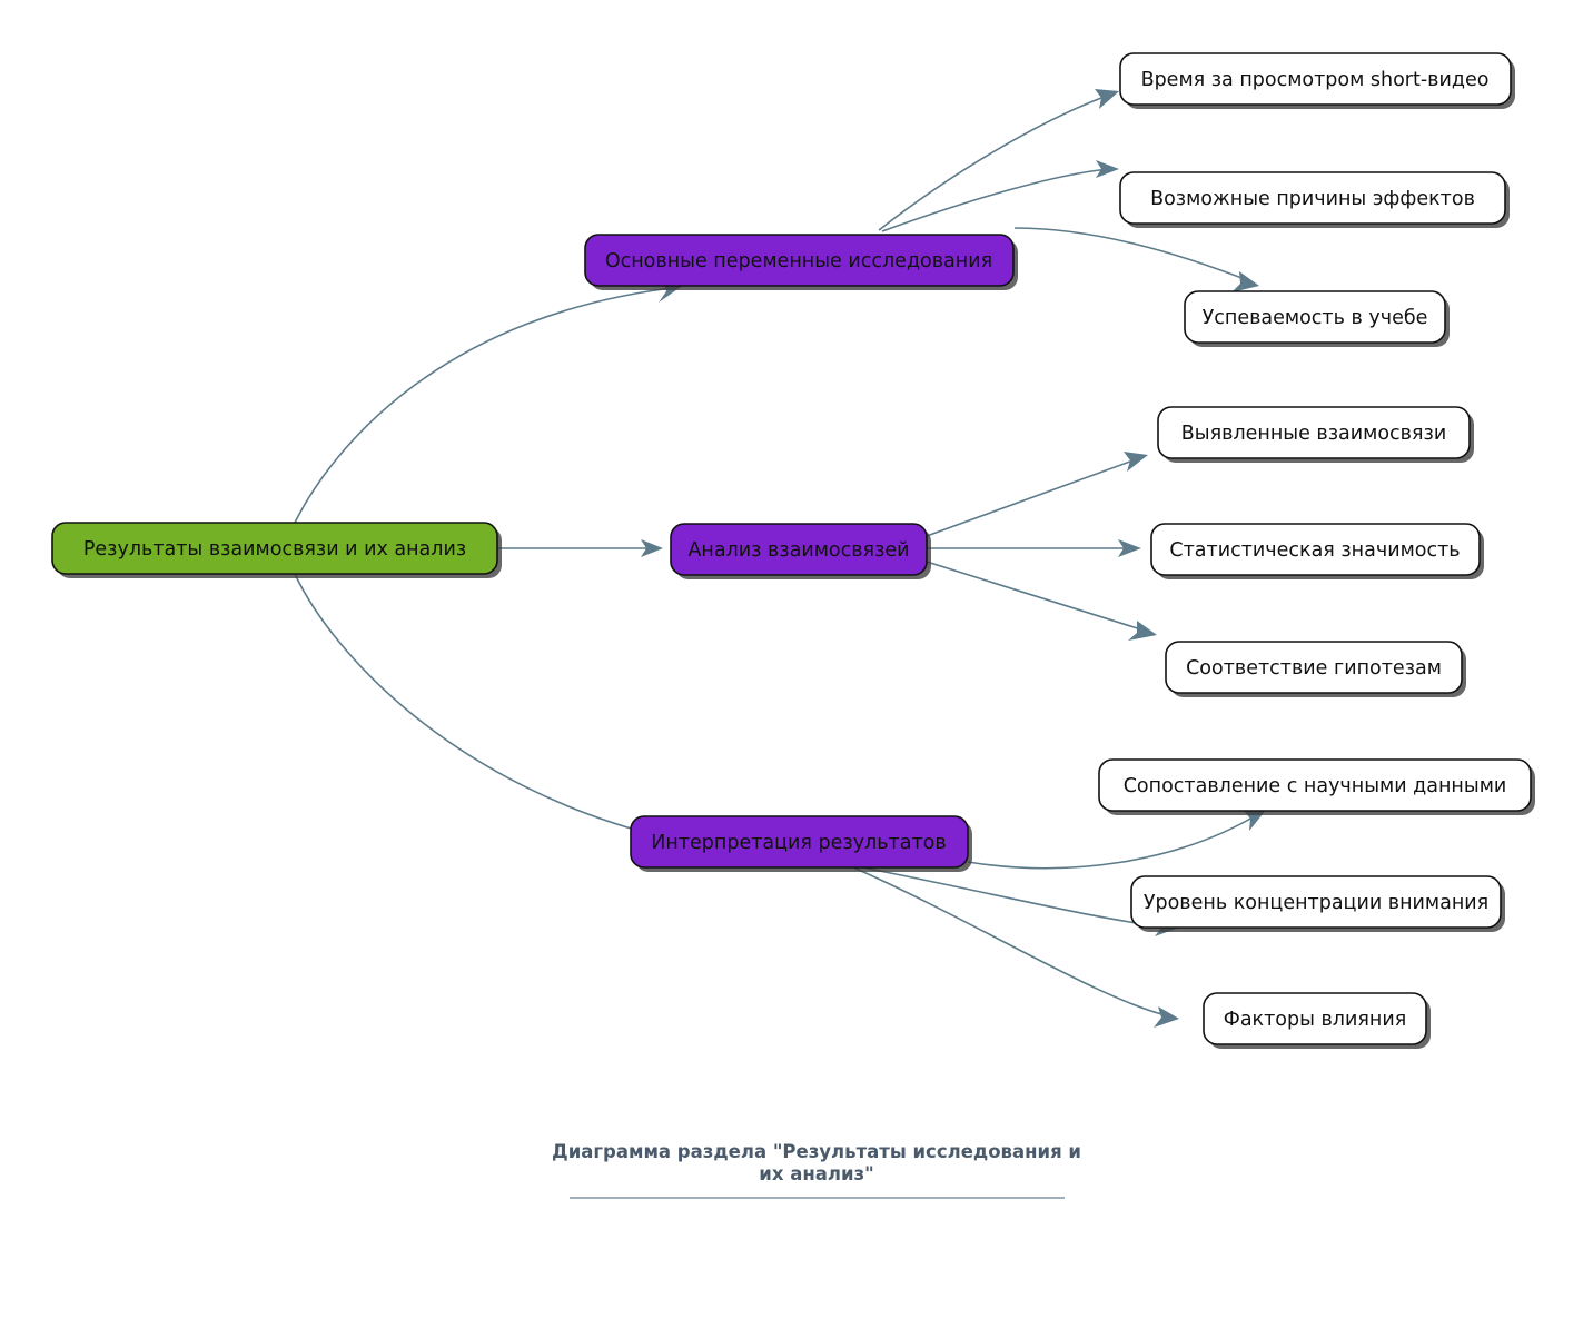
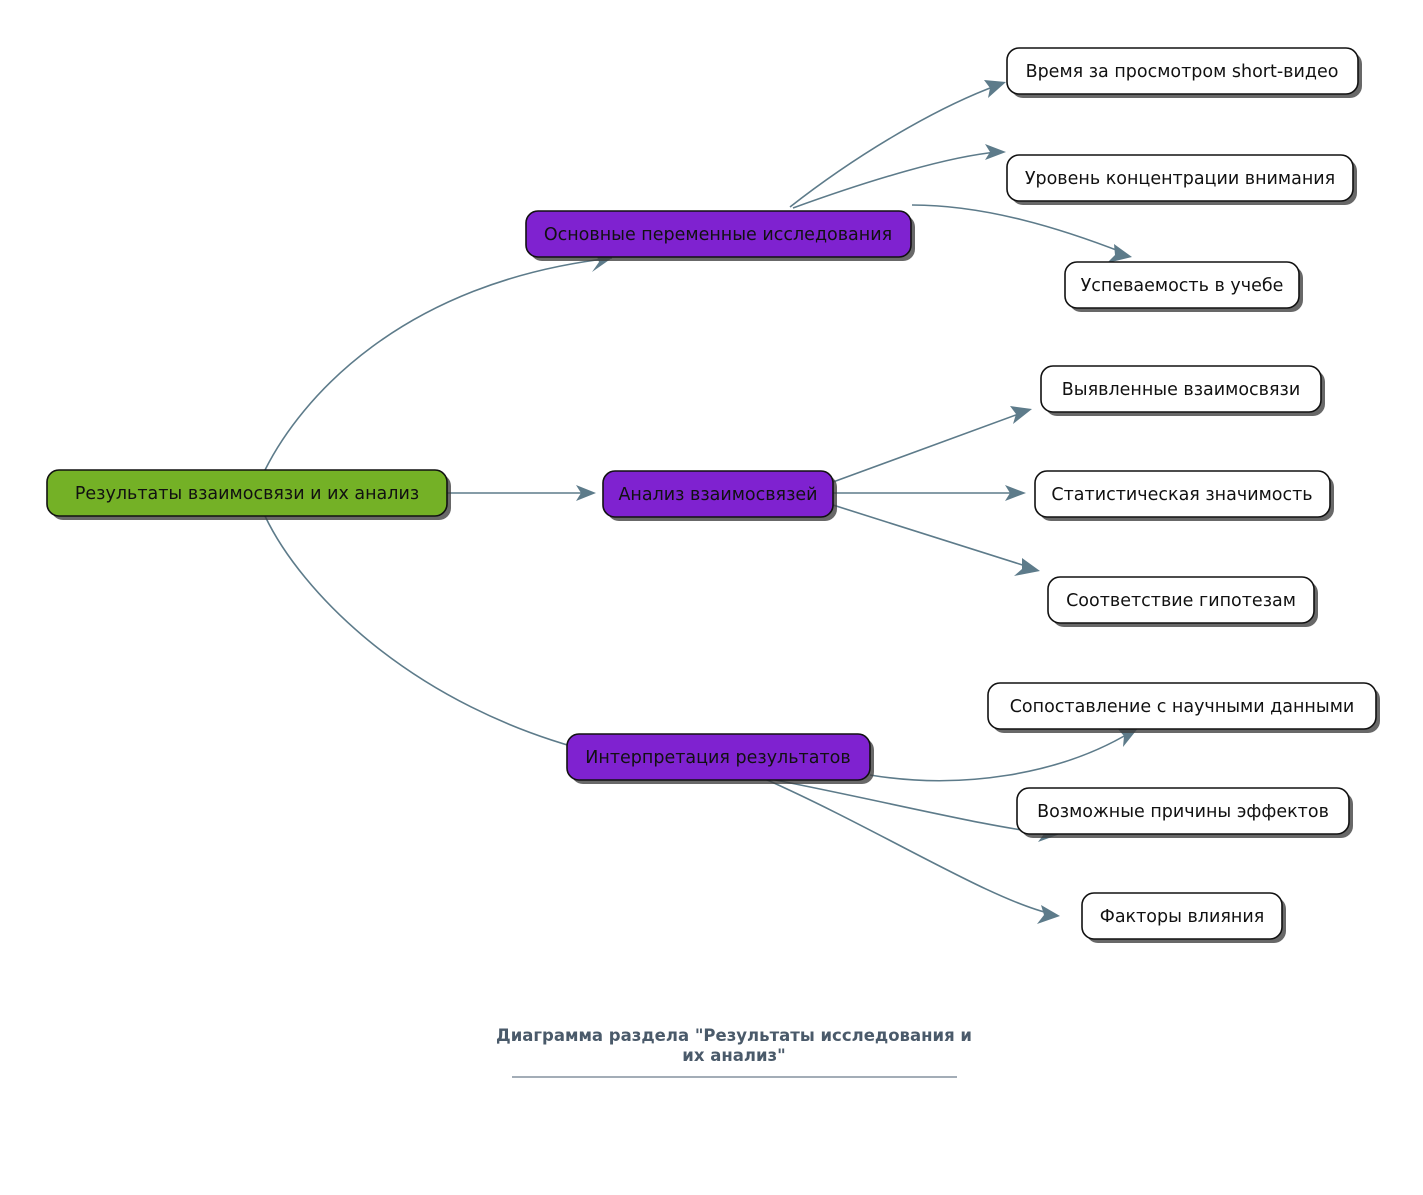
  Результаты взаимосвязи и их анализ
  Основные переменные исследования
  Время за просмотром short-видео
- Возможные причины эффектов
+ Уровень концентрации внимания
  Успеваемость в учебе
  Анализ взаимосвязей
  Выявленные взаимосвязи
  Статистическая значимость
  Соответствие гипотезам
  Интерпретация результатов
  Сопоставление с научными данными
- Уровень концентрации внимания
+ Возможные причины эффектов
  Факторы влияния
  Диаграмма раздела "Результаты исследования и
  их анализ"
